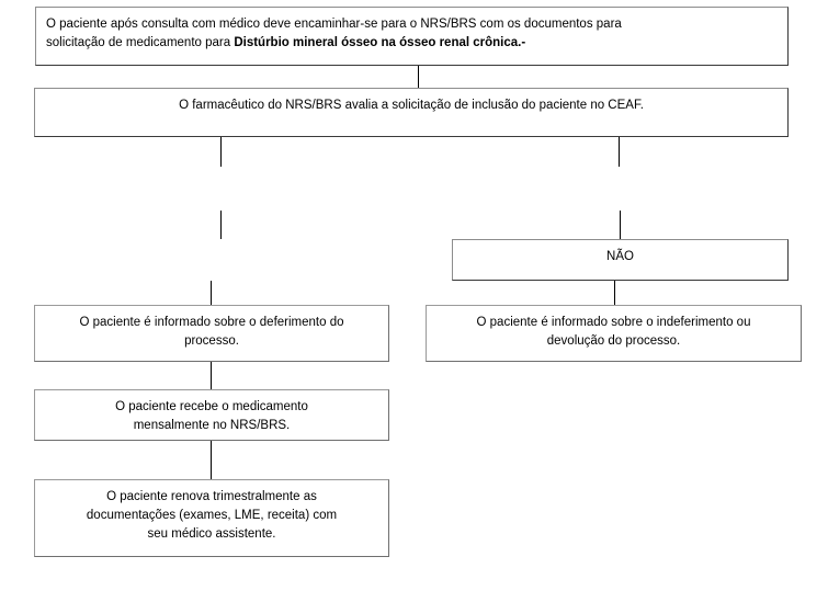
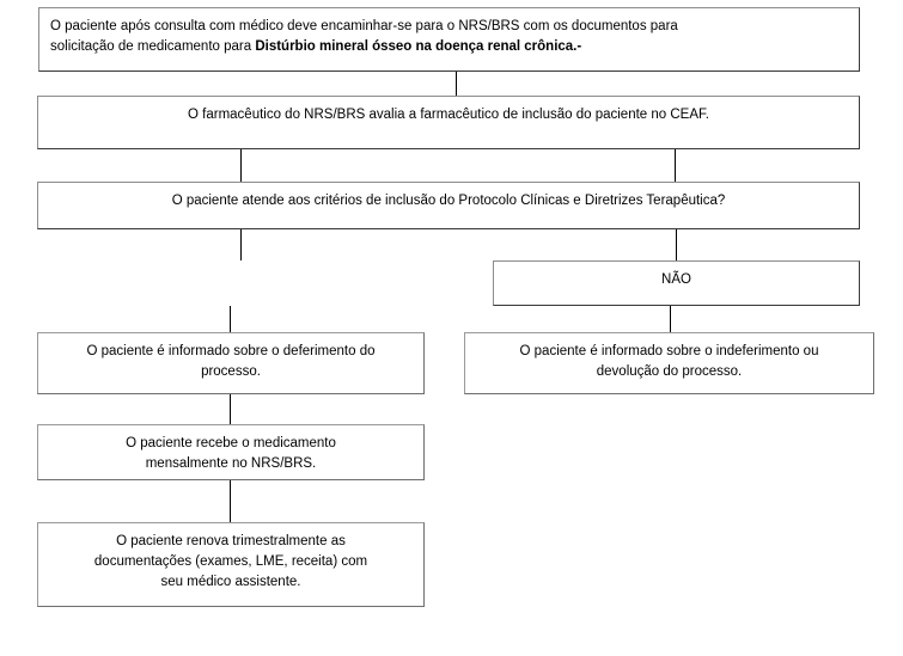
  O paciente após consulta com médico deve encaminhar-se para o NRS/BRS com os documentos para
- solicitação de medicamento para Distúrbio mineral ósseo na ósseo renal crônica.-
+ solicitação de medicamento para Distúrbio mineral ósseo na doença renal crônica.-
- O farmacêutico do NRS/BRS avalia a solicitação de inclusão do paciente no CEAF.
+ O farmacêutico do NRS/BRS avalia a farmacêutico de inclusão do paciente no CEAF.
+ O paciente atende aos critérios de inclusão do Protocolo Clínicas e Diretrizes Terapêutica?
  NÃO
  O paciente é informado sobre o deferimento do
  processo.
  O paciente é informado sobre o indeferimento ou
  devolução do processo.
  O paciente recebe o medicamento
  mensalmente no NRS/BRS.
  O paciente renova trimestralmente as
  documentações (exames, LME, receita) com
  seu médico assistente.
